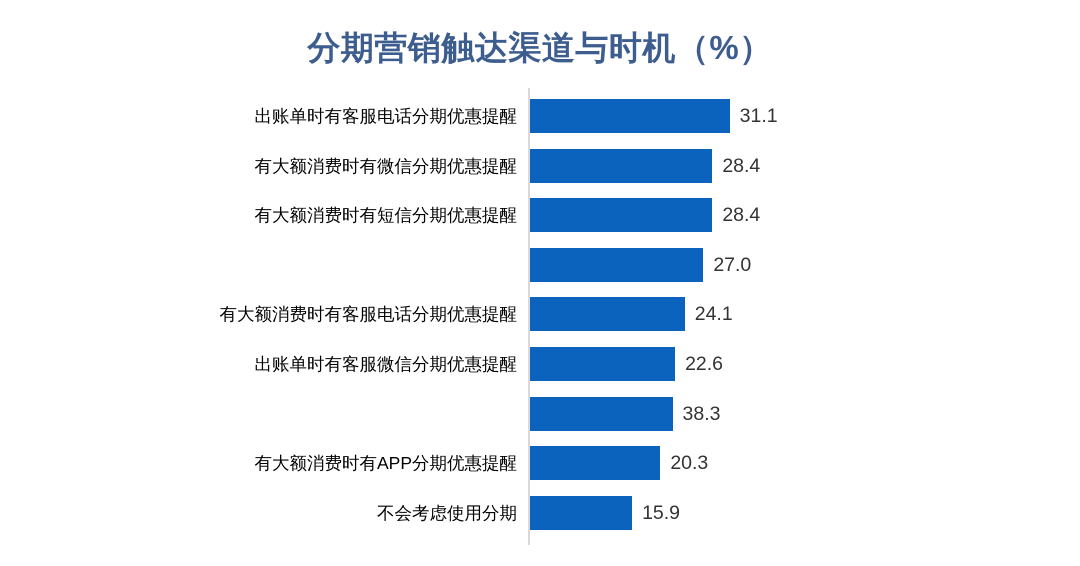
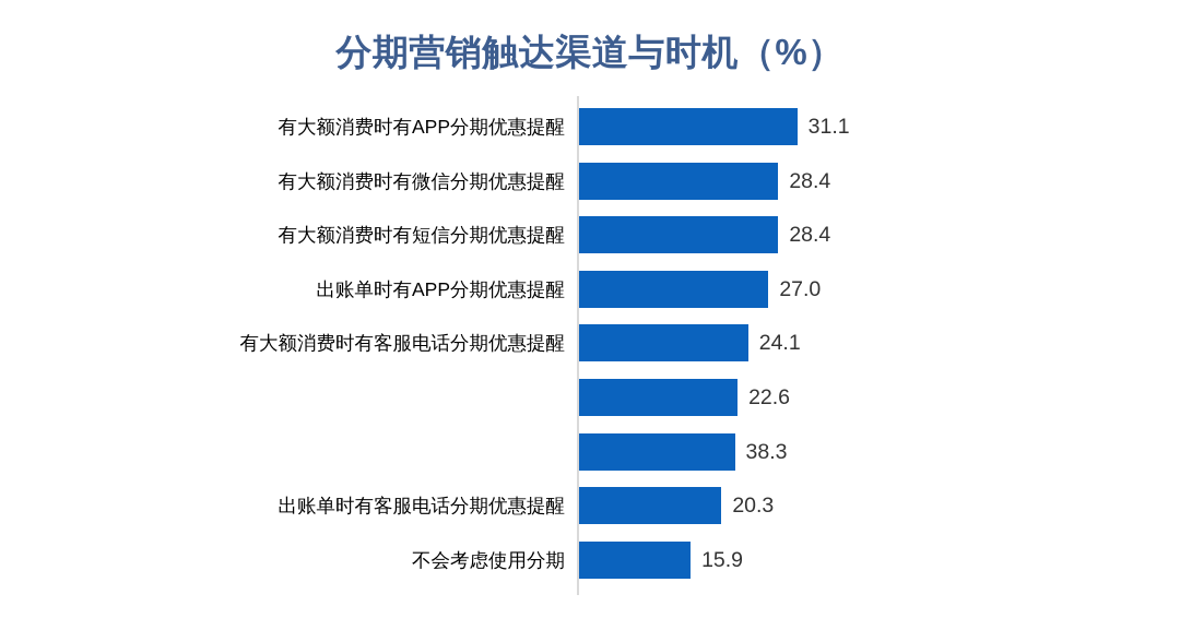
  分期营销触达渠道与时机（%）
- 出账单时有客服电话分期优惠提醒
+ 有大额消费时有APP分期优惠提醒
  31.1
  有大额消费时有微信分期优惠提醒
  28.4
  有大额消费时有短信分期优惠提醒
  28.4
+ 出账单时有APP分期优惠提醒
  27.0
  有大额消费时有客服电话分期优惠提醒
  24.1
- 出账单时有客服微信分期优惠提醒
  22.6
  38.3
- 有大额消费时有APP分期优惠提醒
+ 出账单时有客服电话分期优惠提醒
  20.3
  不会考虑使用分期
  15.9
